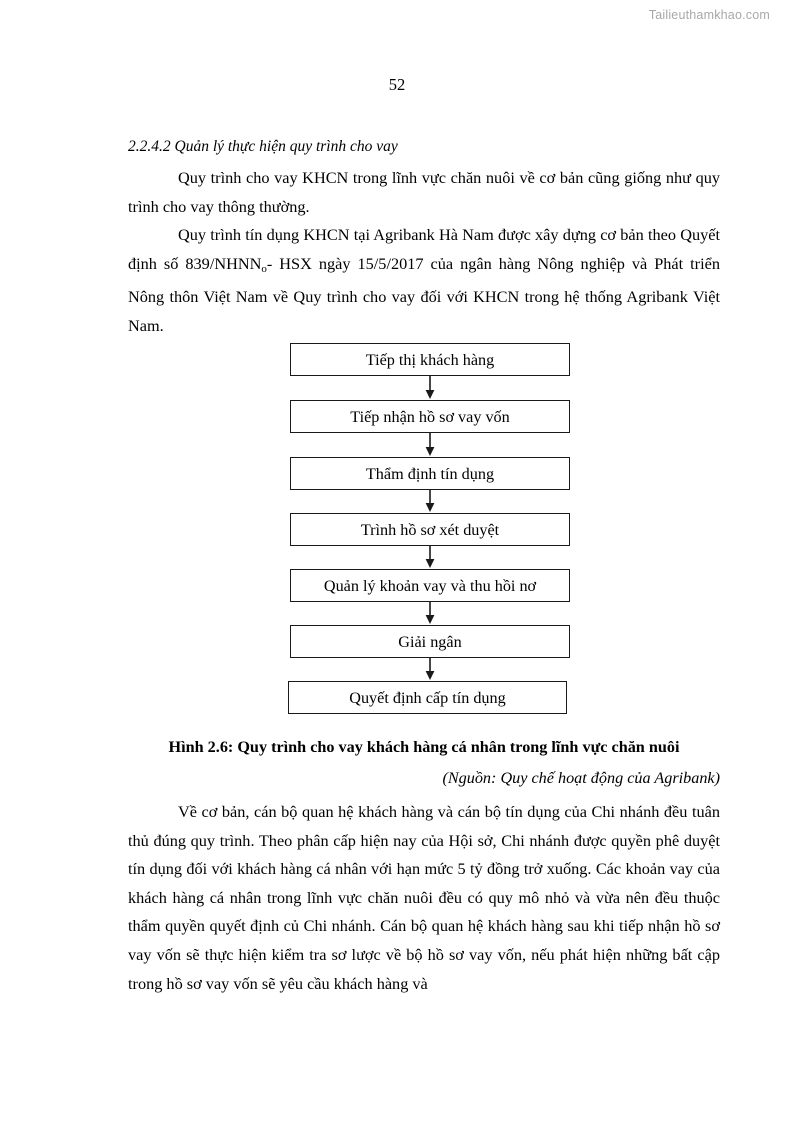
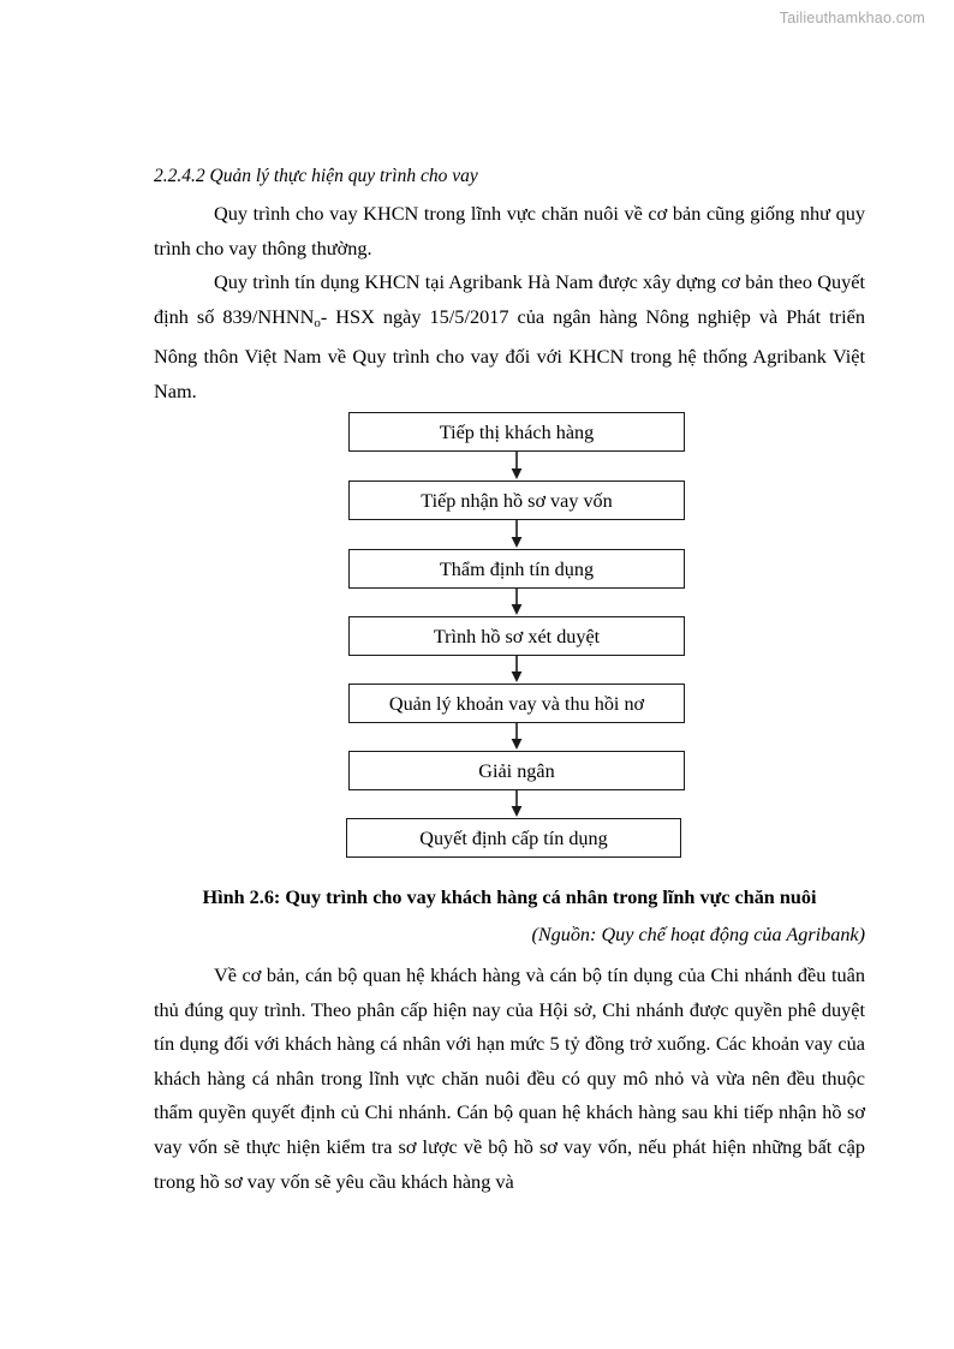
  Tailieuthamkhao.com
- 52
  2.2.4.2 Quản lý thực hiện quy trình cho vay
  Quy trình cho vay KHCN trong lĩnh vực chăn nuôi về cơ bản cũng giống như quy trình cho vay thông thường.
  Quy trình tín dụng KHCN tại Agribank Hà Nam được xây dựng cơ bản theo Quyết định số 839/NHNNo- HSX ngày 15/5/2017 của ngân hàng Nông nghiệp và Phát triển Nông thôn Việt Nam về Quy trình cho vay đối với KHCN trong hệ thống Agribank Việt Nam.
  Tiếp thị khách hàng
  Tiếp nhận hồ sơ vay vốn
  Thẩm định tín dụng
  Trình hồ sơ xét duyệt
  Quản lý khoản vay và thu hồi nơ
  Giải ngân
  Quyết định cấp tín dụng
  Hình 2.6: Quy trình cho vay khách hàng cá nhân trong lĩnh vực chăn nuôi
  (Nguồn: Quy chế hoạt động của Agribank)
  Về cơ bản, cán bộ quan hệ khách hàng và cán bộ tín dụng của Chi nhánh đều tuân thủ đúng quy trình. Theo phân cấp hiện nay của Hội sở, Chi nhánh được quyền phê duyệt tín dụng đối với khách hàng cá nhân với hạn mức 5 tỷ đồng trở xuống. Các khoản vay của khách hàng cá nhân trong lĩnh vực chăn nuôi đều có quy mô nhỏ và vừa nên đều thuộc thẩm quyền quyết định củ Chi nhánh. Cán bộ quan hệ khách hàng sau khi tiếp nhận hồ sơ vay vốn sẽ thực hiện kiểm tra sơ lược về bộ hồ sơ vay vốn, nếu phát hiện những bất cập trong hồ sơ vay vốn sẽ yêu cầu khách hàng và
